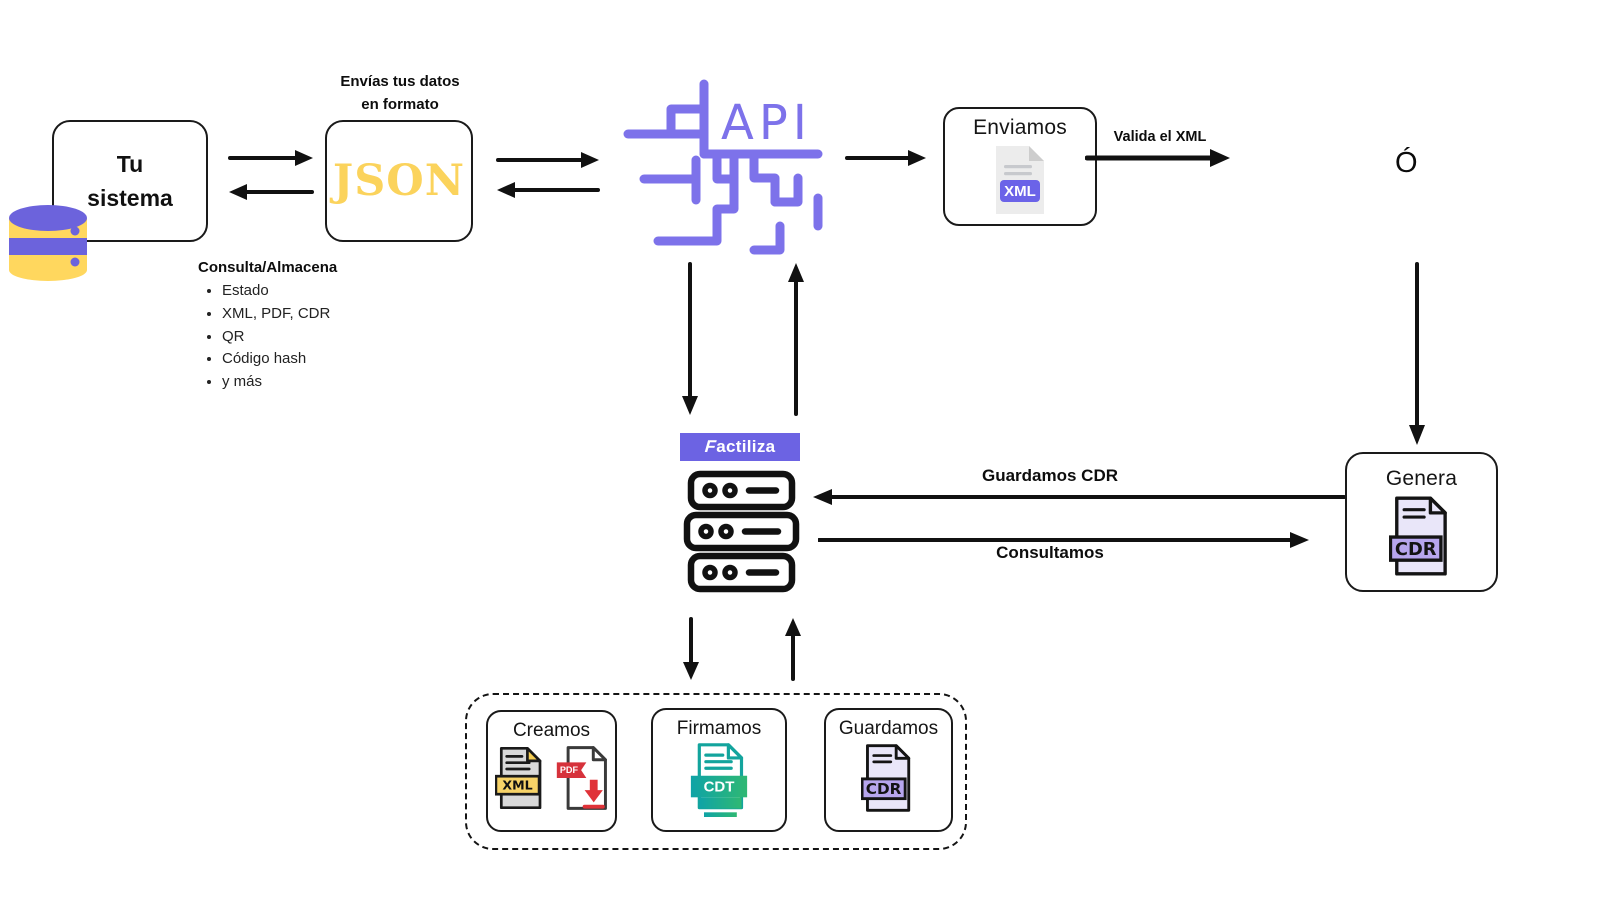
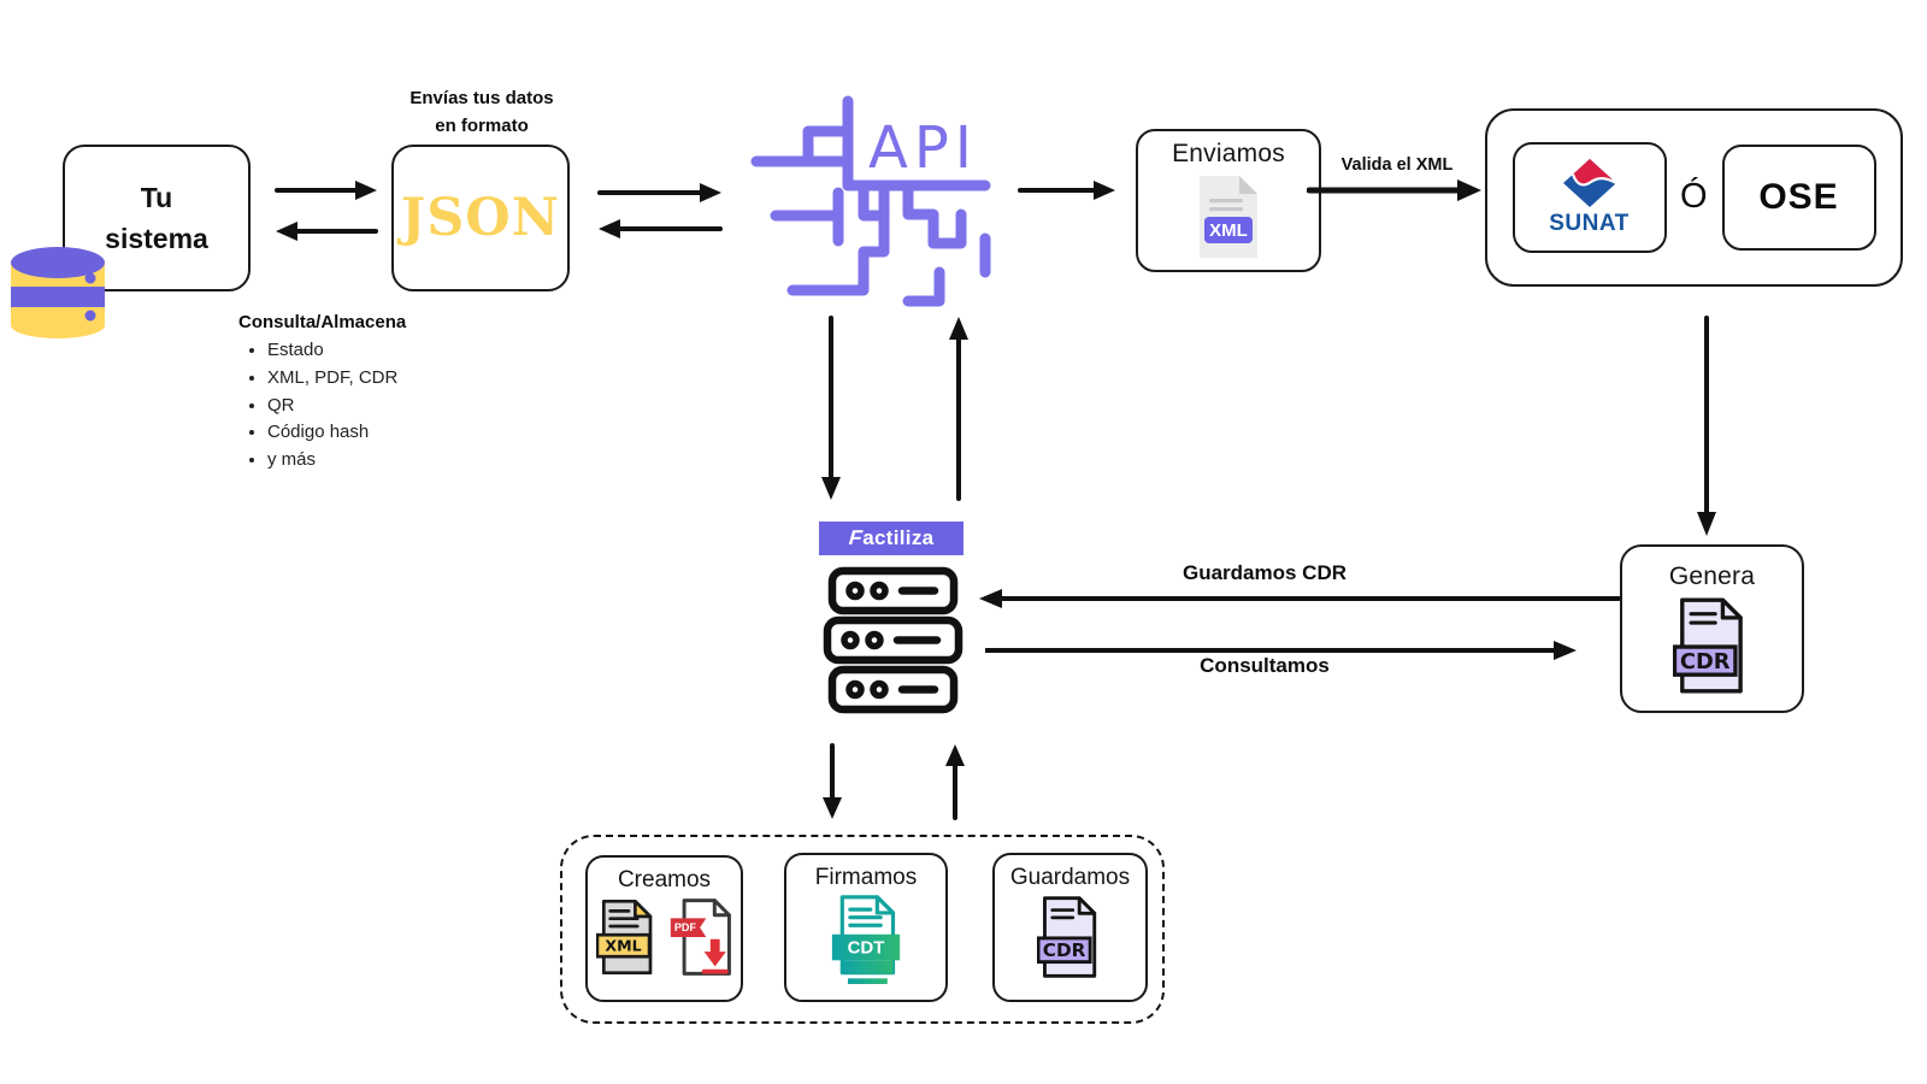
  Tu
  sistema
  Envías tus datos
  en formato
  JSON
  Consulta/Almacena
  Estado
  XML, PDF, CDR
  QR
  Código hash
  y más
  API
  Enviamos
  XML
  Valida el XML
+ SUNAT
+ OSE
  Ó
  actiliza
  Guardamos CDR
  Consultamos
  Genera
  CDR
  Creamos
  XML
  PDF
  Firmamos
  CDT
  Guardamos
  CDR
